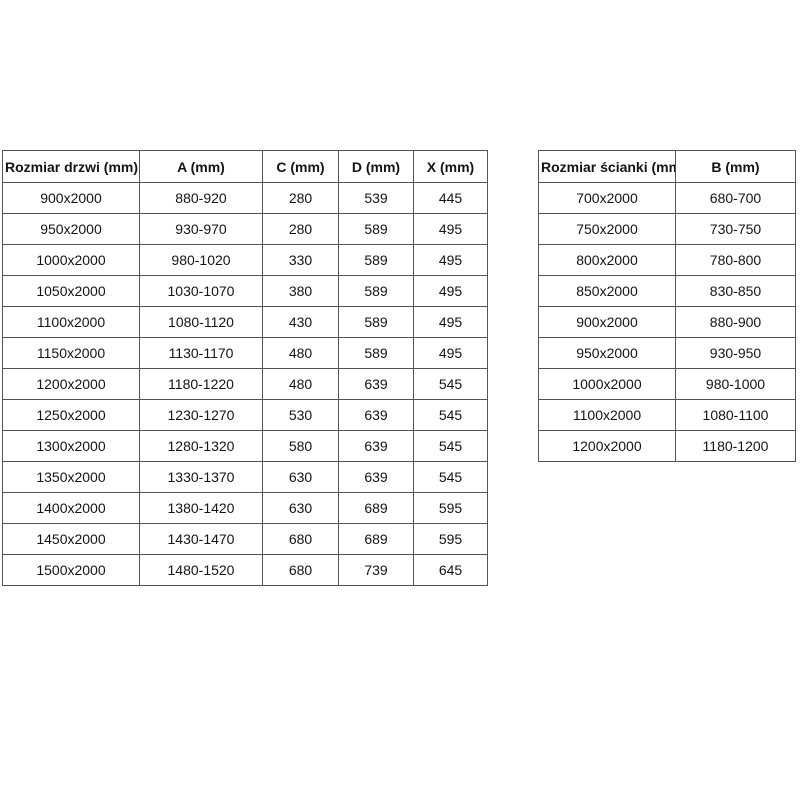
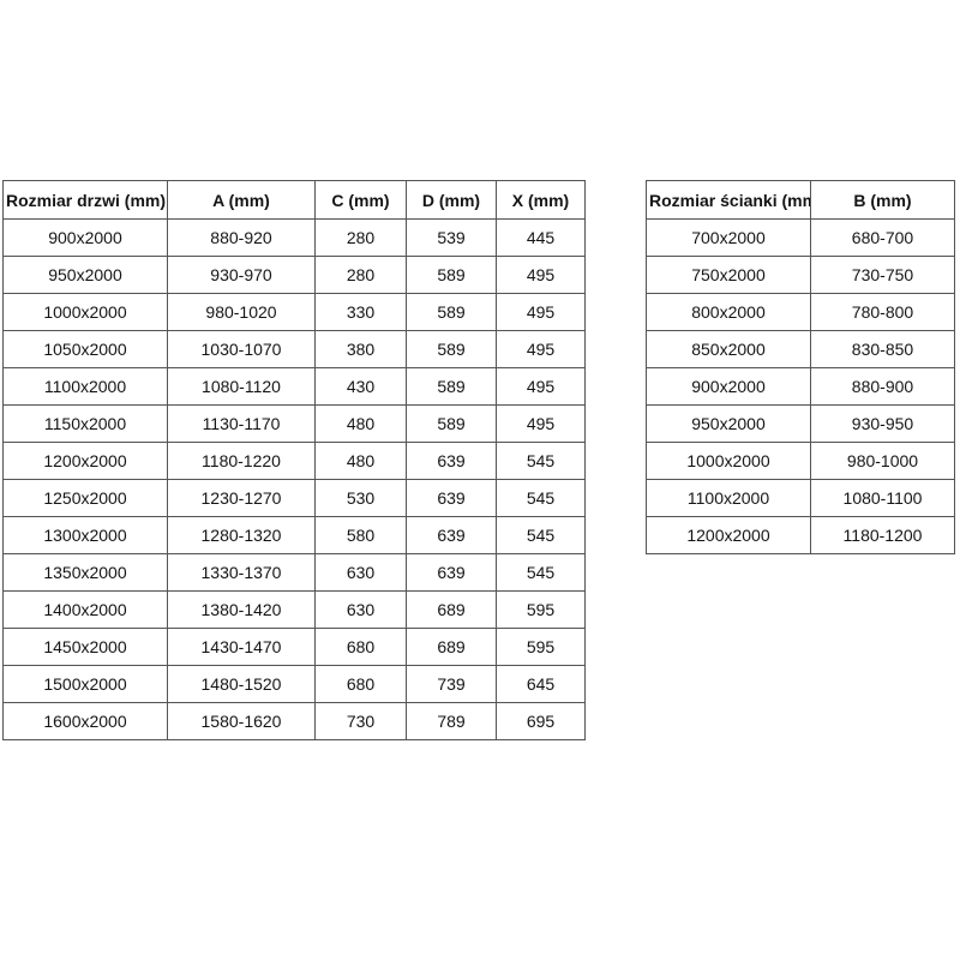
  Rozmiar drzwi (mm)	A (mm)	C (mm)	D (mm)	X (mm)
  900x2000	880-920	280	539	445
  950x2000	930-970	280	589	495
  1000x2000	980-1020	330	589	495
  1050x2000	1030-1070	380	589	495
  1100x2000	1080-1120	430	589	495
  1150x2000	1130-1170	480	589	495
  1200x2000	1180-1220	480	639	545
  1250x2000	1230-1270	530	639	545
  1300x2000	1280-1320	580	639	545
  1350x2000	1330-1370	630	639	545
  1400x2000	1380-1420	630	689	595
  1450x2000	1430-1470	680	689	595
  1500x2000	1480-1520	680	739	645
+ 1600x2000	1580-1620	730	789	695
  Rozmiar ścianki (mm	B (mm)
  700x2000	680-700
  750x2000	730-750
  800x2000	780-800
  850x2000	830-850
  900x2000	880-900
  950x2000	930-950
  1000x2000	980-1000
  1100x2000	1080-1100
  1200x2000	1180-1200
